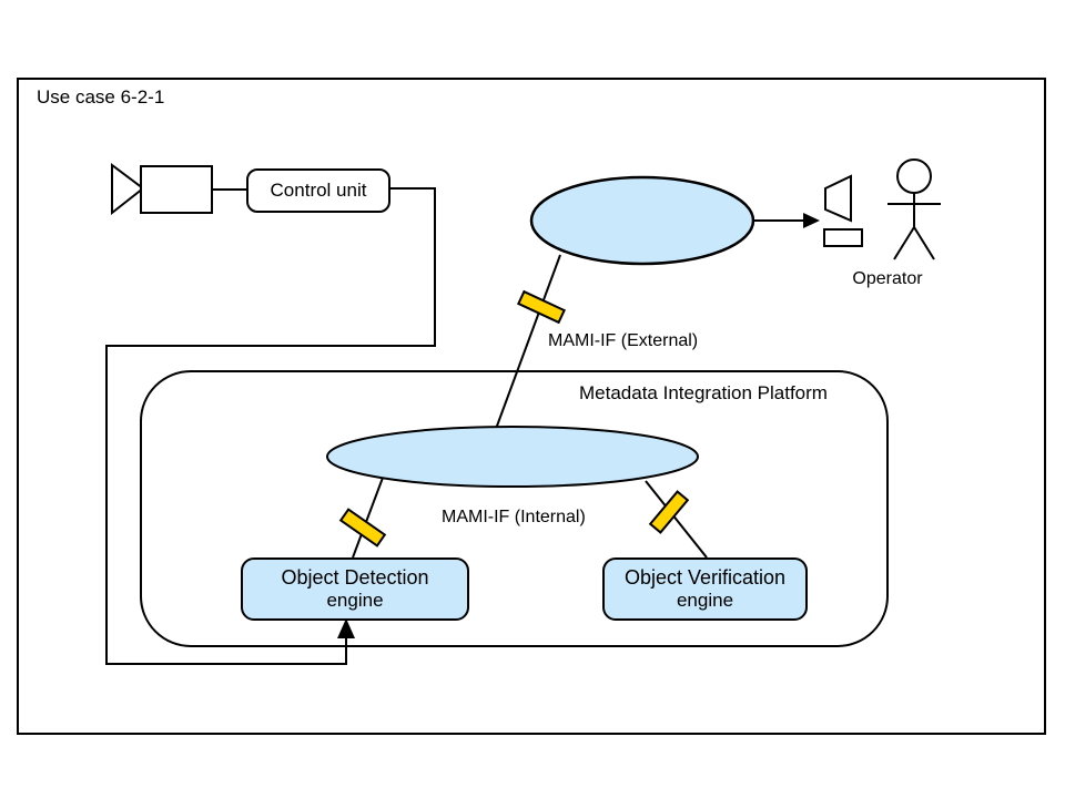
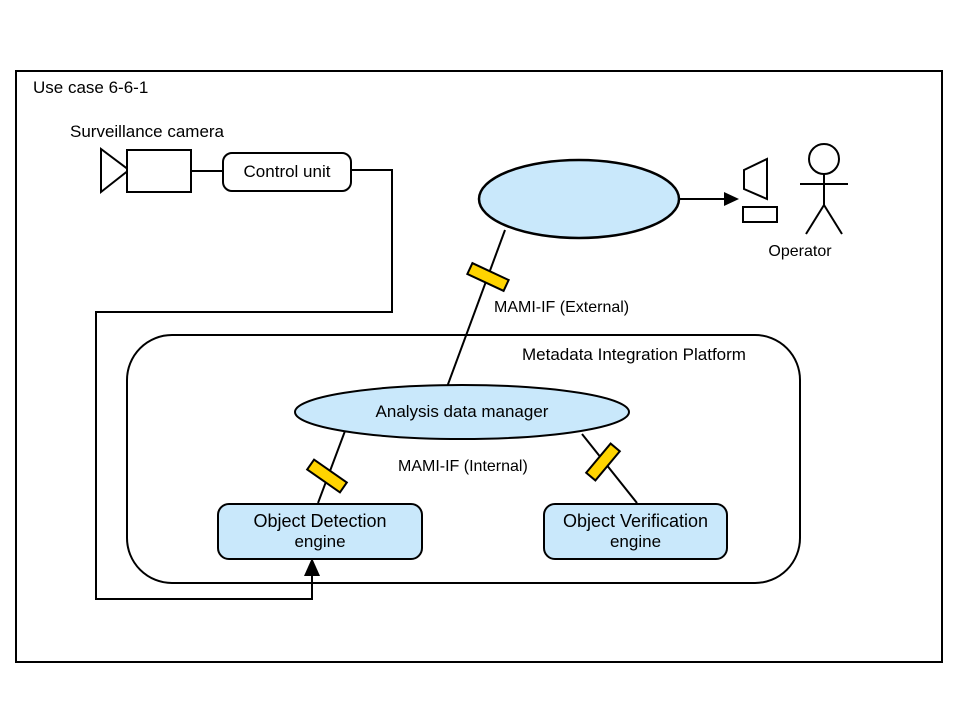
- Use case 6-2-1
+ Use case 6-6-1
+ Surveillance camera
  Control unit
  Operator
  MAMI-IF (External)
  Metadata Integration Platform
+ Analysis data manager
  MAMI-IF (Internal)
  Object Detection
  engine
  Object Verification
  engine
